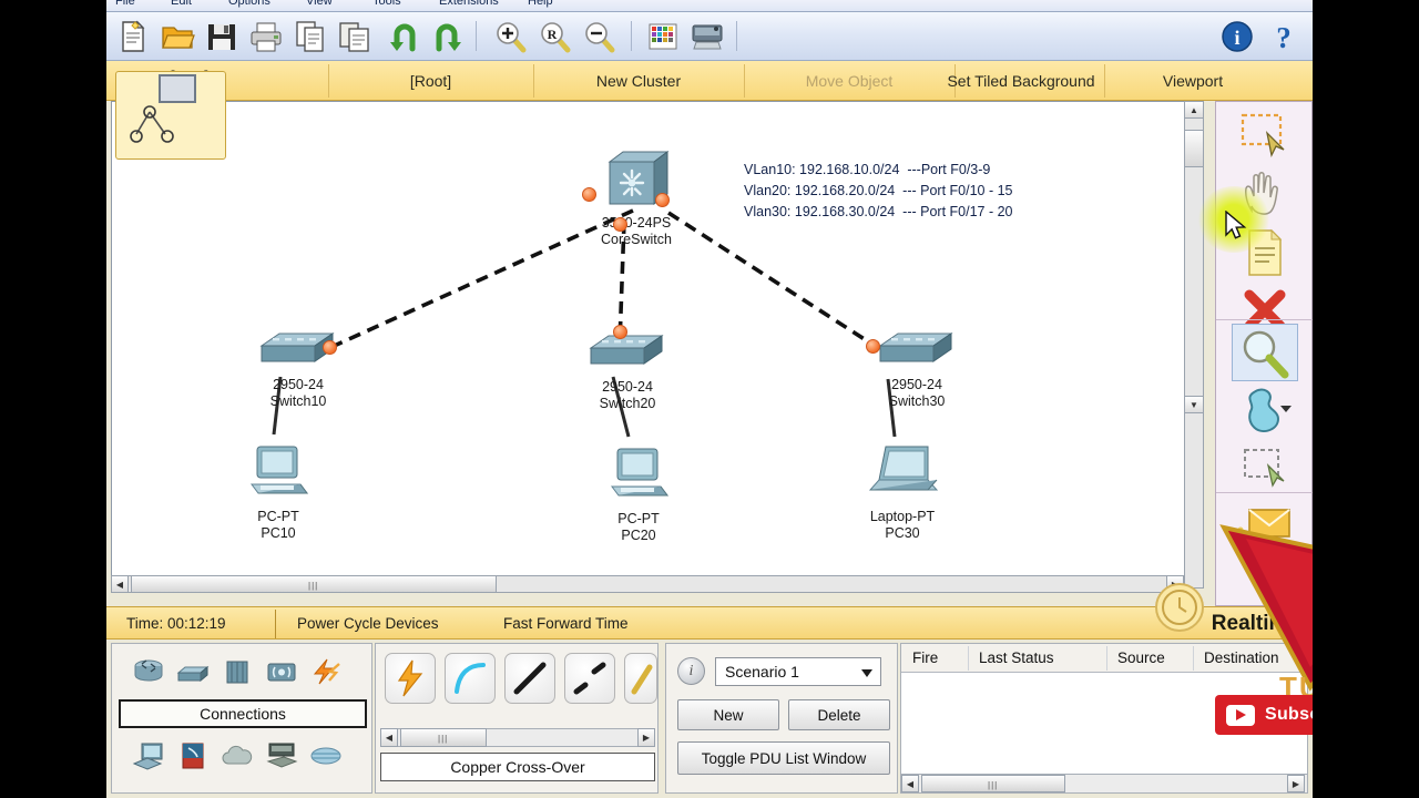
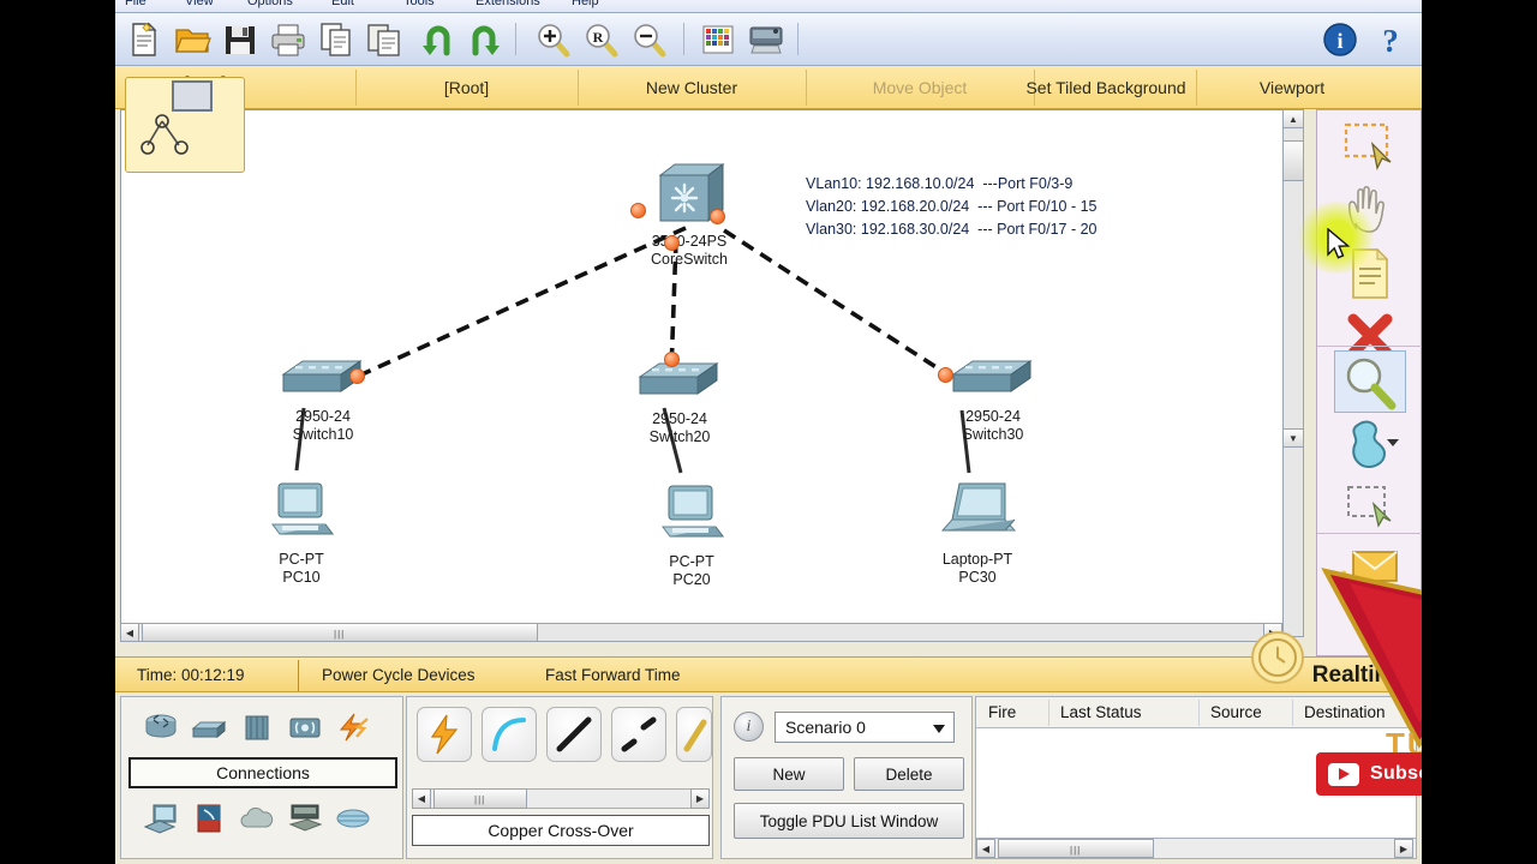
  File
- Edit
+ View
  Options
- View
+ Edit
  Tools
  Extensions
  Help
  R
  i
  ?
  [Root]
  New Cluster
  Move Object
  Set Tiled Background
  Viewport
  VLan10: 192.168.10.0/24 ---Port F0/3-9
  Vlan20: 192.168.20.0/24 --- Port F0/10 - 15
  Vlan30: 192.168.30.0/24 --- Port F0/17 - 20
  30-24PS
  CoreSwitch
  2950-24
  Switch10
  2950-24
  Switch20
  2950-24
  Switch30
  PC-PT
  PC10
  PC-PT
  PC20
  Laptop-PT
  PC30
  ▲
  ▼
  ◀
  |||
  Time: 00:12:19
  Power Cycle Devices
  Fast Forward Time
  Realti
  Connections
  ◀
  |||
  ▶
  Copper Cross-Over
  i
- Scenario 1
+ Scenario 0
  New
  Delete
  Toggle PDU List Window
  Fire
  Last Status
  Source
  Destination
  ◀
  |||
  ▶
